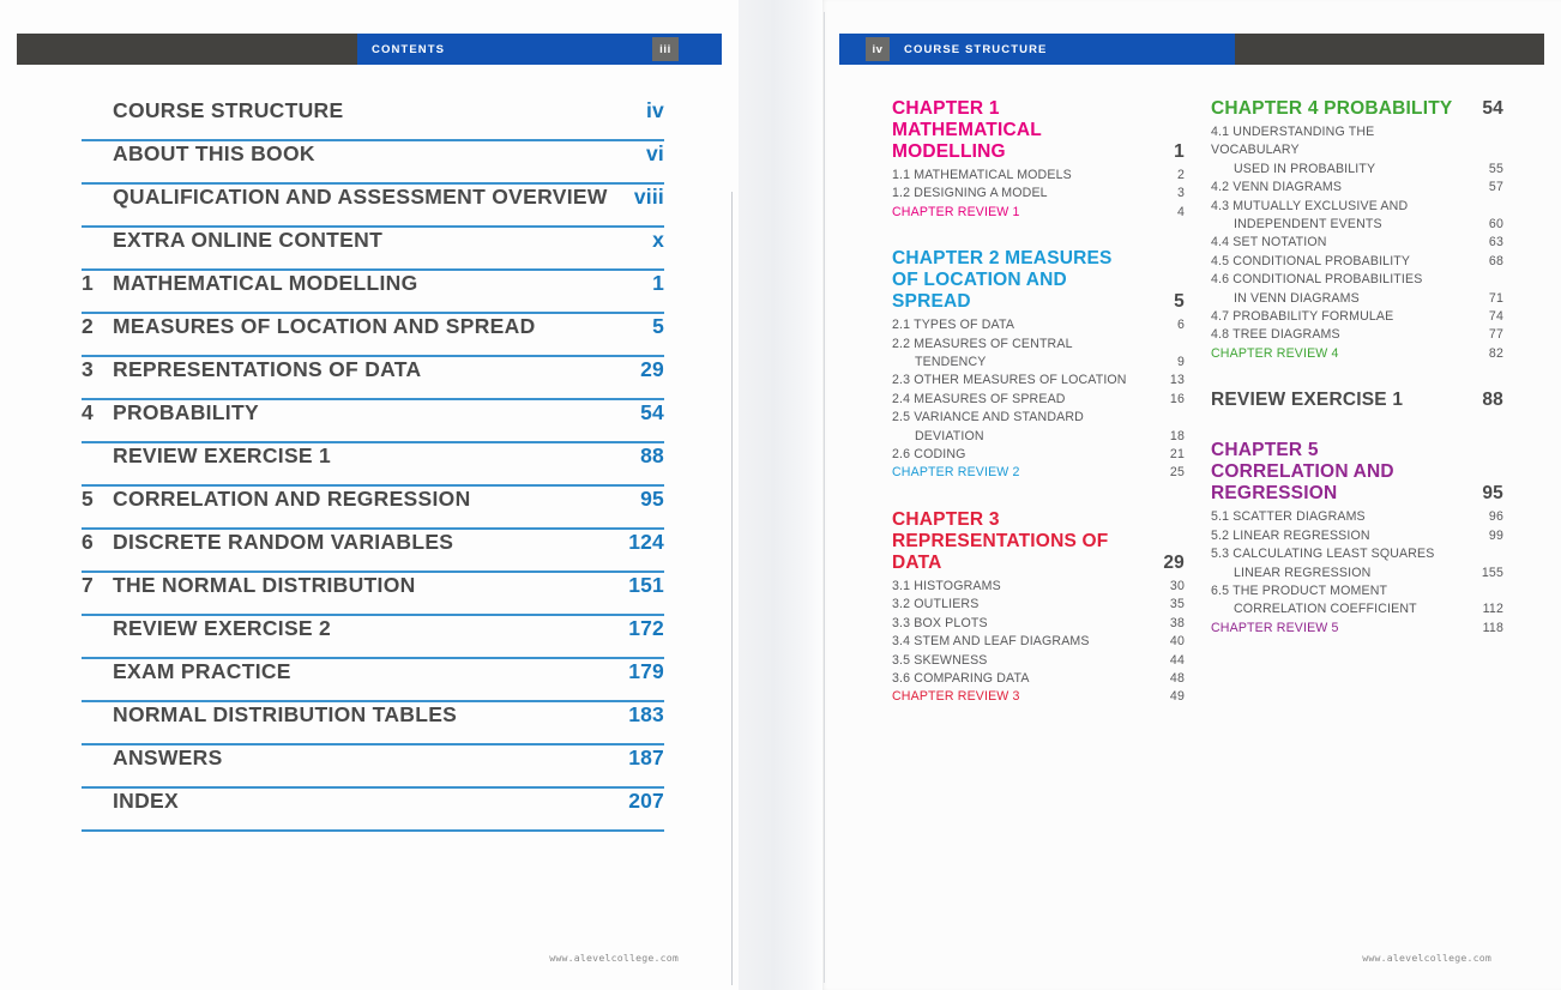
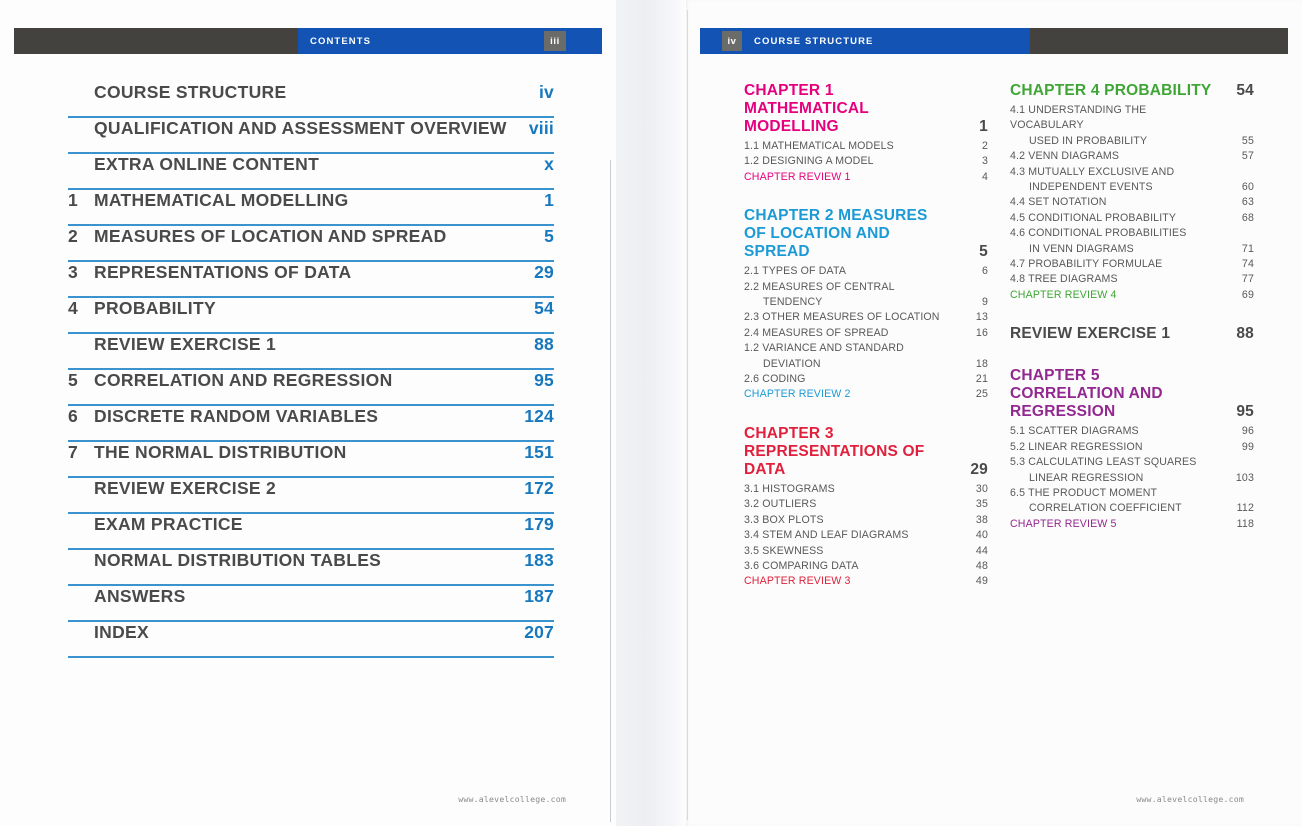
  CONTENTS
  iii
  COURSE STRUCTURE
  iv
- ABOUT THIS BOOK
- vi
  QUALIFICATION AND ASSESSMENT OVERVIEW
  viii
  EXTRA ONLINE CONTENT
  x
  1
  MATHEMATICAL MODELLING
  1
  2
  MEASURES OF LOCATION AND SPREAD
  5
  3
  REPRESENTATIONS OF DATA
  29
  4
  PROBABILITY
  54
  REVIEW EXERCISE 1
  88
  5
  CORRELATION AND REGRESSION
  95
  6
  DISCRETE RANDOM VARIABLES
  124
  7
  THE NORMAL DISTRIBUTION
  151
  REVIEW EXERCISE 2
  172
  EXAM PRACTICE
  179
  NORMAL DISTRIBUTION TABLES
  183
  ANSWERS
  187
  INDEX
  207
  www.alevelcollege.com
  iv
  COURSE STRUCTURE
  CHAPTER 1 MATHEMATICAL MODELLING
  1
  1.1 MATHEMATICAL MODELS
  2
  1.2 DESIGNING A MODEL
  3
  CHAPTER REVIEW 1
  4
  CHAPTER 2 MEASURES OF LOCATION AND SPREAD
  5
  2.1 TYPES OF DATA
  6
  2.2 MEASURES OF CENTRAL
  TENDENCY
  9
  2.3 OTHER MEASURES OF LOCATION
  13
  2.4 MEASURES OF SPREAD
  16
- 2.5 VARIANCE AND STANDARD
+ 1.2 VARIANCE AND STANDARD
  DEVIATION
  18
  2.6 CODING
  21
  CHAPTER REVIEW 2
  25
  CHAPTER 3 REPRESENTATIONS OF DATA
  29
  3.1 HISTOGRAMS
  30
  3.2 OUTLIERS
  35
  3.3 BOX PLOTS
  38
  3.4 STEM AND LEAF DIAGRAMS
  40
  3.5 SKEWNESS
  44
  3.6 COMPARING DATA
  48
  CHAPTER REVIEW 3
  49
  CHAPTER 4 PROBABILITY
  54
  4.1 UNDERSTANDING THE VOCABULARY
  USED IN PROBABILITY
  55
  4.2 VENN DIAGRAMS
  57
  4.3 MUTUALLY EXCLUSIVE AND
  INDEPENDENT EVENTS
  60
  4.4 SET NOTATION
  63
  4.5 CONDITIONAL PROBABILITY
  68
  4.6 CONDITIONAL PROBABILITIES
  IN VENN DIAGRAMS
  71
  4.7 PROBABILITY FORMULAE
  74
  4.8 TREE DIAGRAMS
  77
  CHAPTER REVIEW 4
- 82
+ 69
  REVIEW EXERCISE 1
  88
  CHAPTER 5 CORRELATION AND REGRESSION
  95
  5.1 SCATTER DIAGRAMS
  96
  5.2 LINEAR REGRESSION
  99
  5.3 CALCULATING LEAST SQUARES
  LINEAR REGRESSION
- 155
+ 103
  6.5 THE PRODUCT MOMENT
  CORRELATION COEFFICIENT
  112
  CHAPTER REVIEW 5
  118
  www.alevelcollege.com
